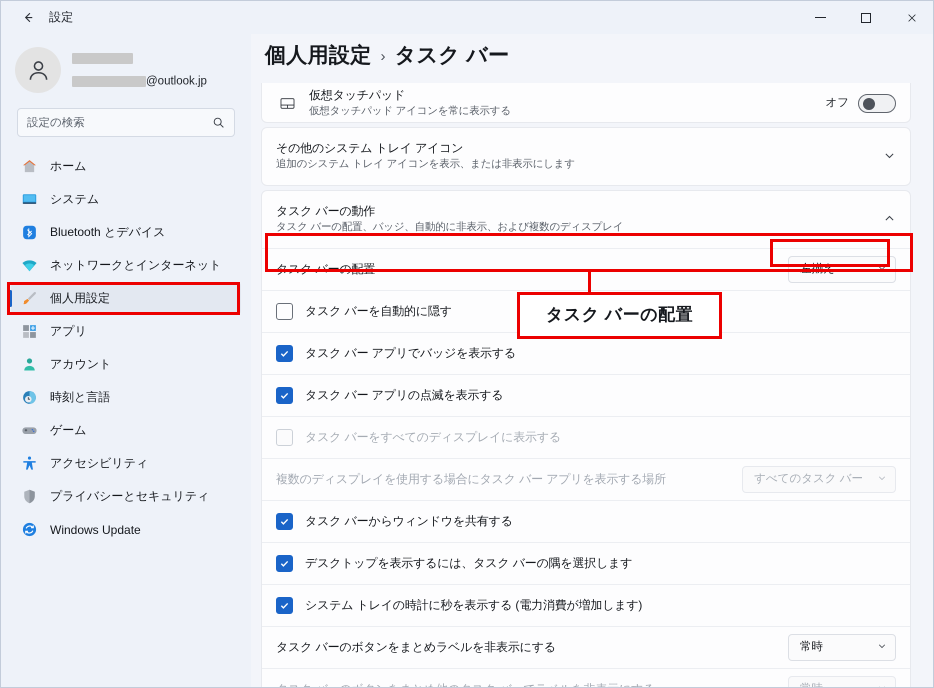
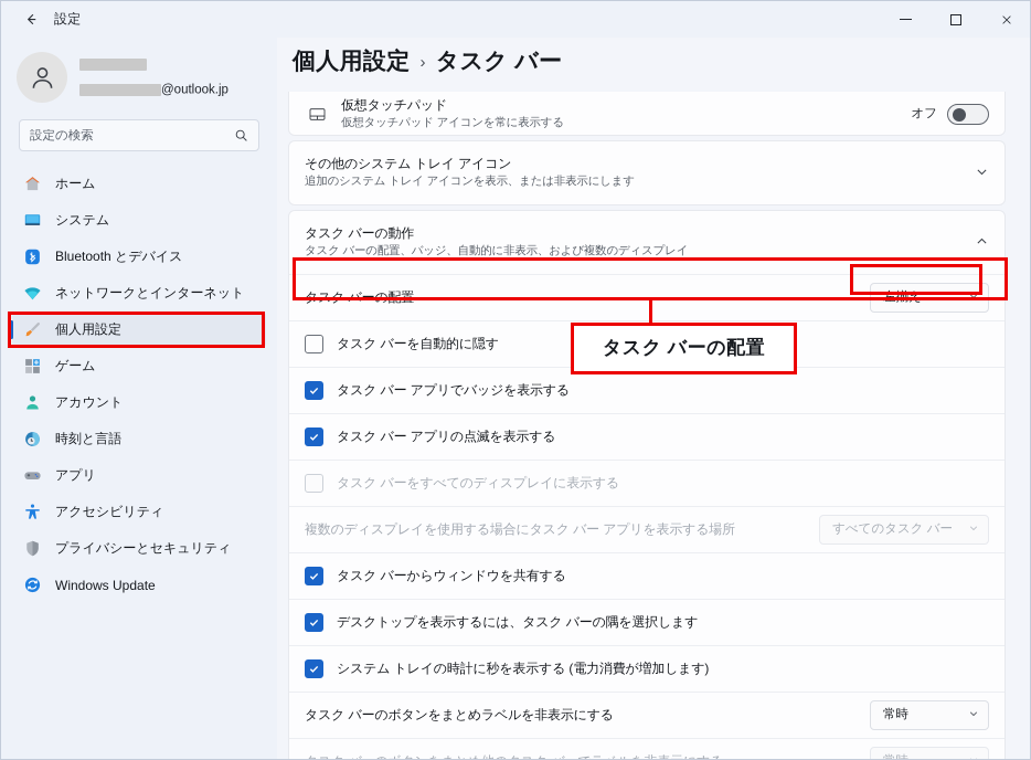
  設定
  @outlook.jp
  設定の検索
  ホーム
  システム
  Bluetooth とデバイス
  ネットワークとインターネット
  個人用設定
- アプリ
+ ゲーム
  アカウント
  時刻と言語
- ゲーム
+ アプリ
  アクセシビリティ
  プライバシーとセキュリティ
  Windows Update
  個人用設定
  ›
  タスク バー
  仮想タッチパッド
  仮想タッチパッド アイコンを常に表示する
  オフ
  その他のシステム トレイ アイコン
  追加のシステム トレイ アイコンを表示、または非表示にします
  タスク バーの動作
  タスク バーの配置、バッジ、自動的に非表示、および複数のディスプレイ
  タスク バーの配置
  左揃え
  タスク バーを自動的に隠す
  タスク バー アプリでバッジを表示する
  タスク バー アプリの点滅を表示する
  タスク バーをすべてのディスプレイに表示する
  複数のディスプレイを使用する場合にタスク バー アプリを表示する場所
  すべてのタスク バー
  タスク バーからウィンドウを共有する
  デスクトップを表示するには、タスク バーの隅を選択します
  システム トレイの時計に秒を表示する (電力消費が増加します)
  タスク バーのボタンをまとめラベルを非表示にする
  常時
  タスク バーの配置
